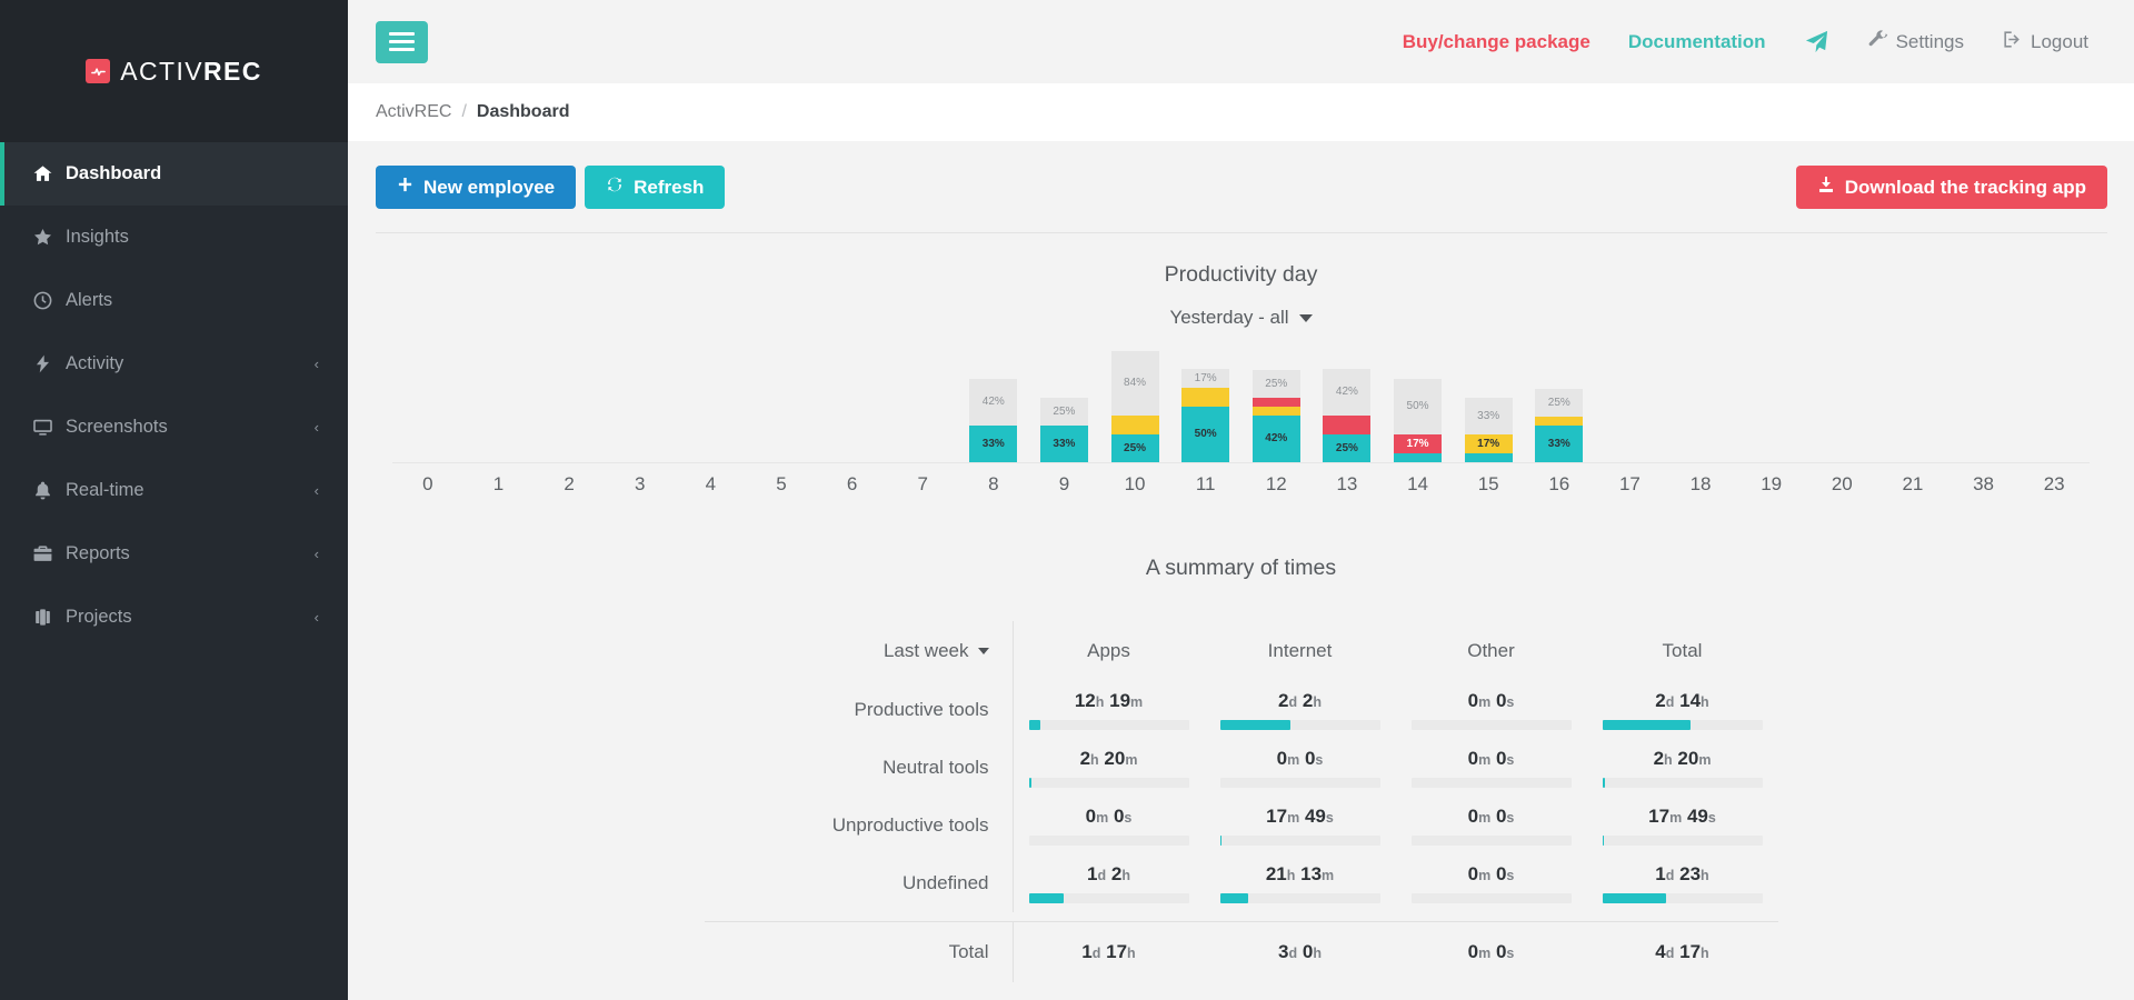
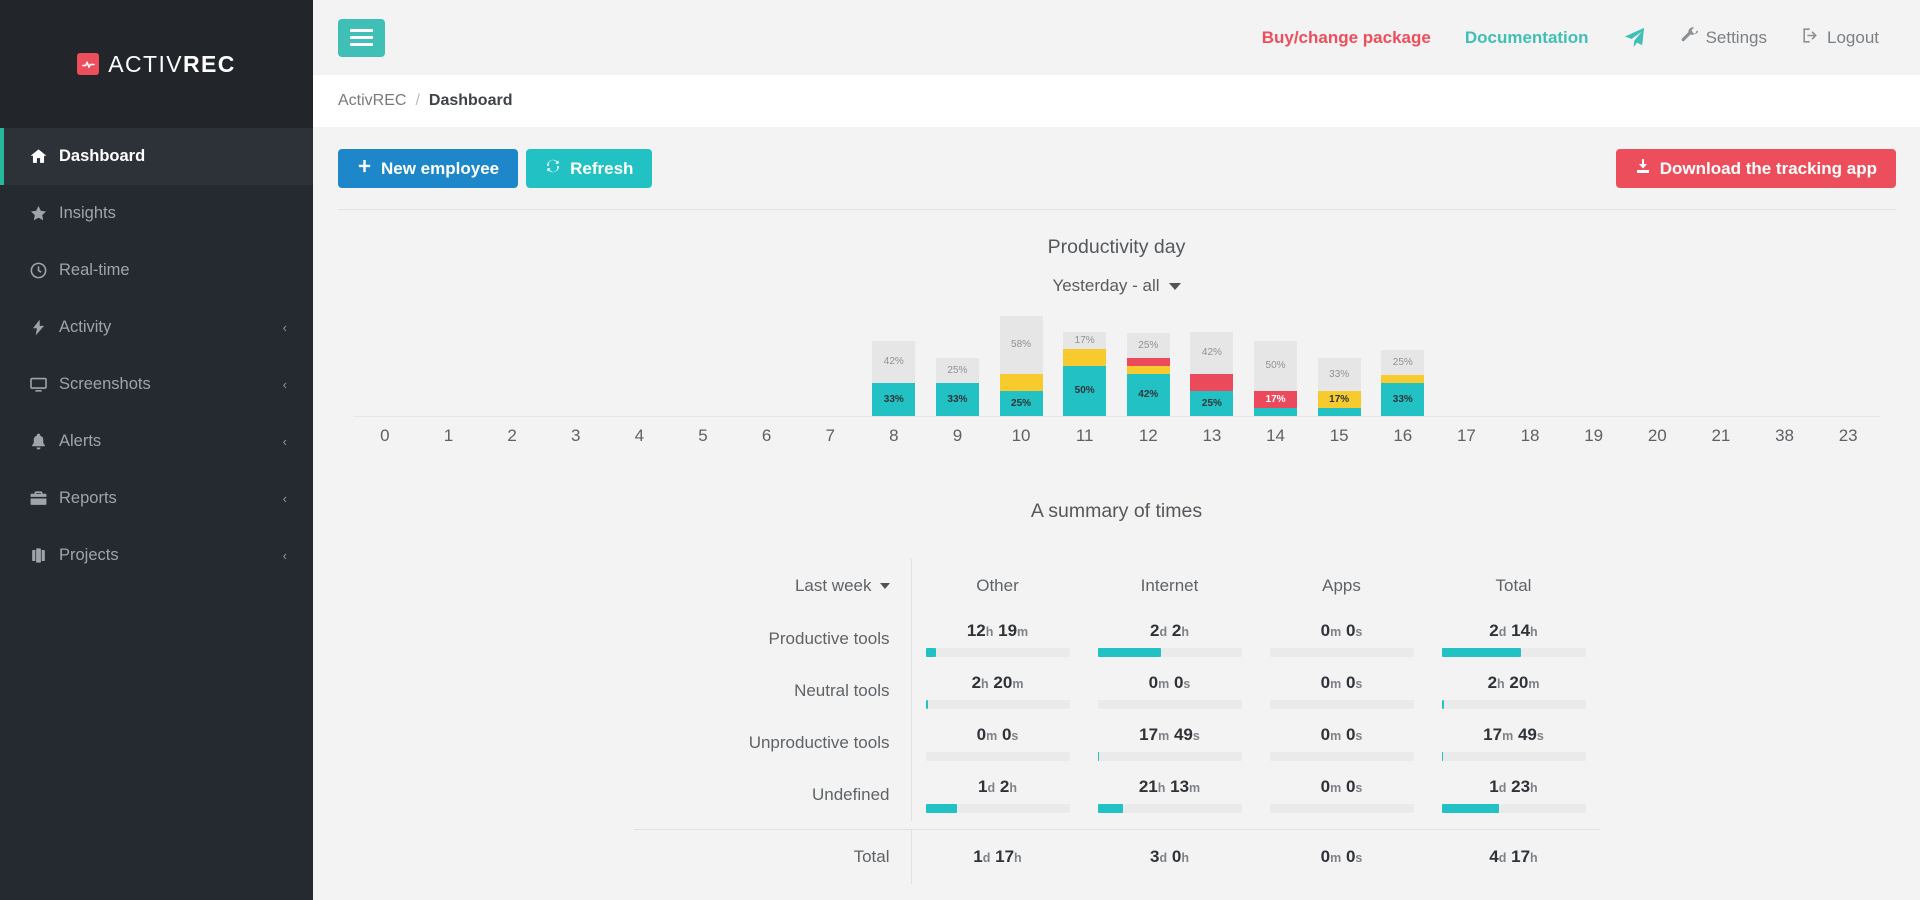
  ACTIVREC
  Dashboard
  Insights
- Alerts
+ Real-time
  Activity
  ‹
  Screenshots
  ‹
- Real-time
+ Alerts
  ‹
  Reports
  ‹
  Projects
  ‹
  Buy/change package
  Documentation
  Settings
  Logout
  ActivREC
  /
  Dashboard
  New employee
  Refresh
  Download the tracking app
  Productivity day
  Yesterday - all
  42%
  33%
  25%
  33%
- 84%
+ 58%
  25%
  17%
  50%
  25%
  42%
  42%
  25%
  50%
  17%
  33%
  17%
  25%
  33%
  0
  1
  2
  3
  4
  5
  6
  7
  8
  9
  10
  11
  12
  13
  14
  15
  16
  17
  18
  19
  20
  21
  38
  23
  A summary of times
  Last week
- Apps
+ Other
  Internet
- Other
+ Apps
  Total
  Productive tools
  12h 19m
  2d 2h
  0m 0s
  2d 14h
  Neutral tools
  2h 20m
  0m 0s
  0m 0s
  2h 20m
  Unproductive tools
  0m 0s
  17m 49s
  0m 0s
  17m 49s
  Undefined
  1d 2h
  21h 13m
  0m 0s
  1d 23h
  Total
  1d 17h
  3d 0h
  0m 0s
  4d 17h
